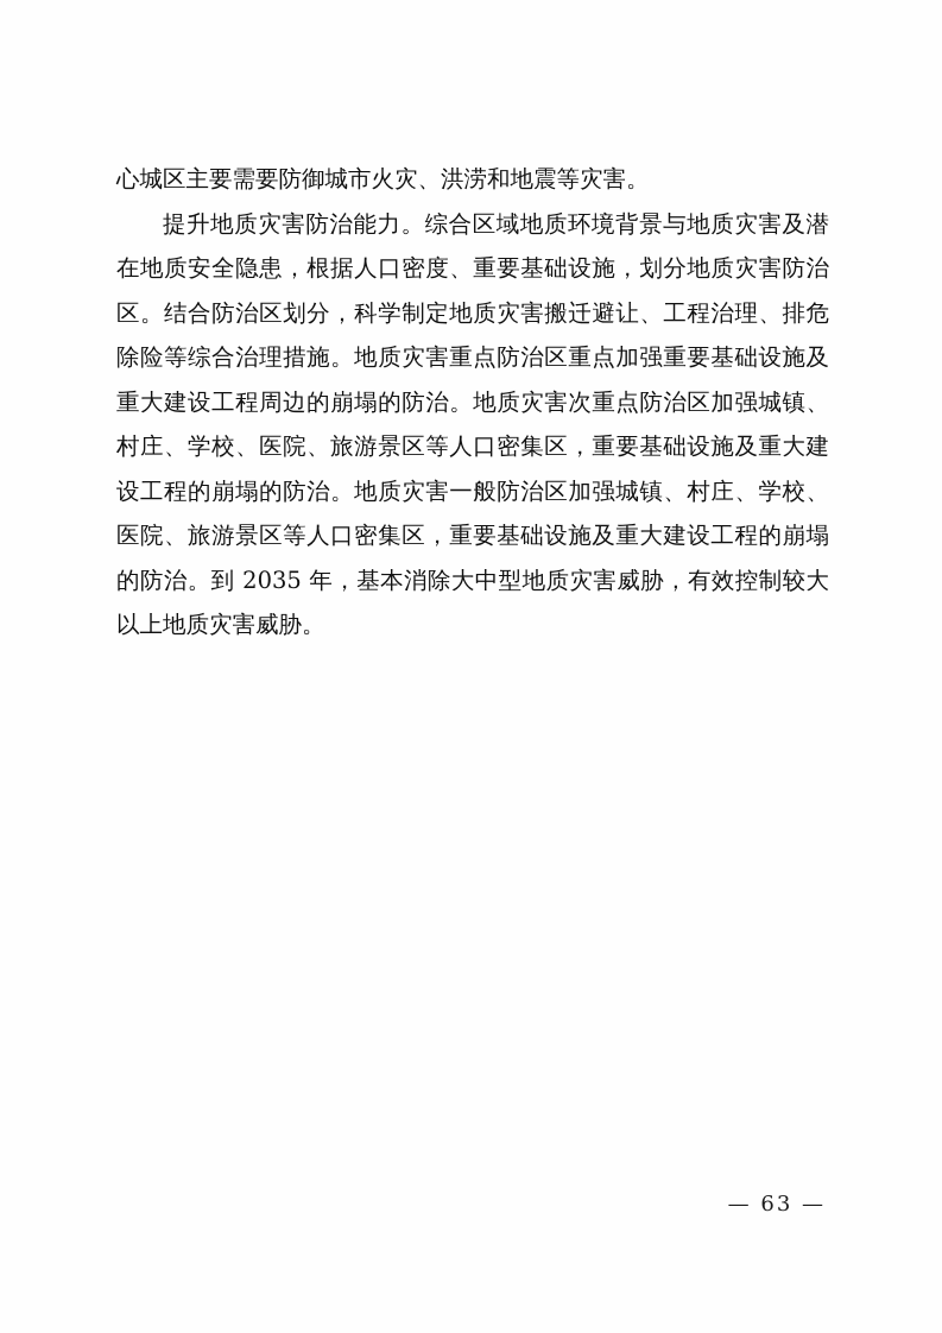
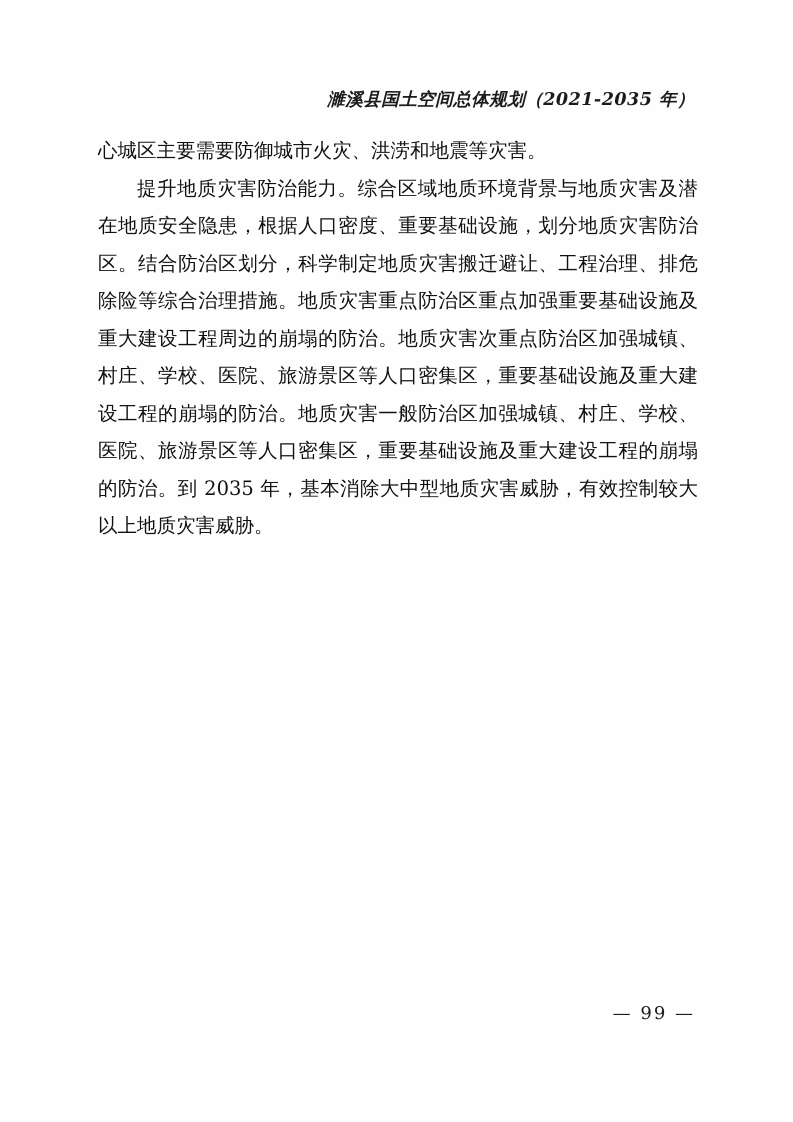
+ 濉溪县国土空间总体规划（2021-2035 年）
  心城区主要需要防御城市火灾、洪涝和地震等灾害。
  提升地质灾害防治能力。综合区域地质环境背景与地质灾害及潜在地质安全隐患，根据人口密度、重要基础设施，划分地质灾害防治区。结合防治区划分，科学制定地质灾害搬迁避让、工程治理、排危除险等综合治理措施。地质灾害重点防治区重点加强重要基础设施及重大建设工程周边的崩塌的防治。地质灾害次重点防治区加强城镇、村庄、学校、医院、旅游景区等人口密集区，重要基础设施及重大建设工程的崩塌的防治。地质灾害一般防治区加强城镇、村庄、学校、医院、旅游景区等人口密集区，重要基础设施及重大建设工程的崩塌的防治。到 2035 年，基本消除大中型地质灾害威胁，有效控制较大以上地质灾害威胁。
- — 63 —
+ — 99 —
